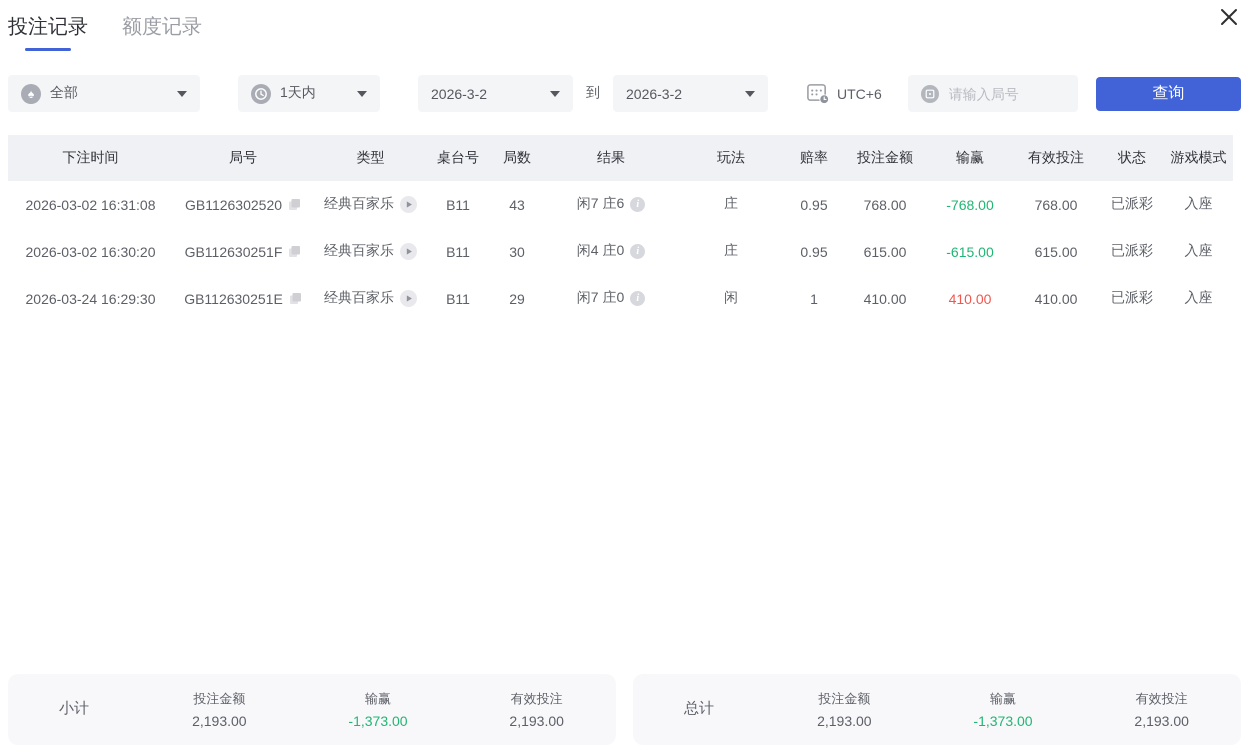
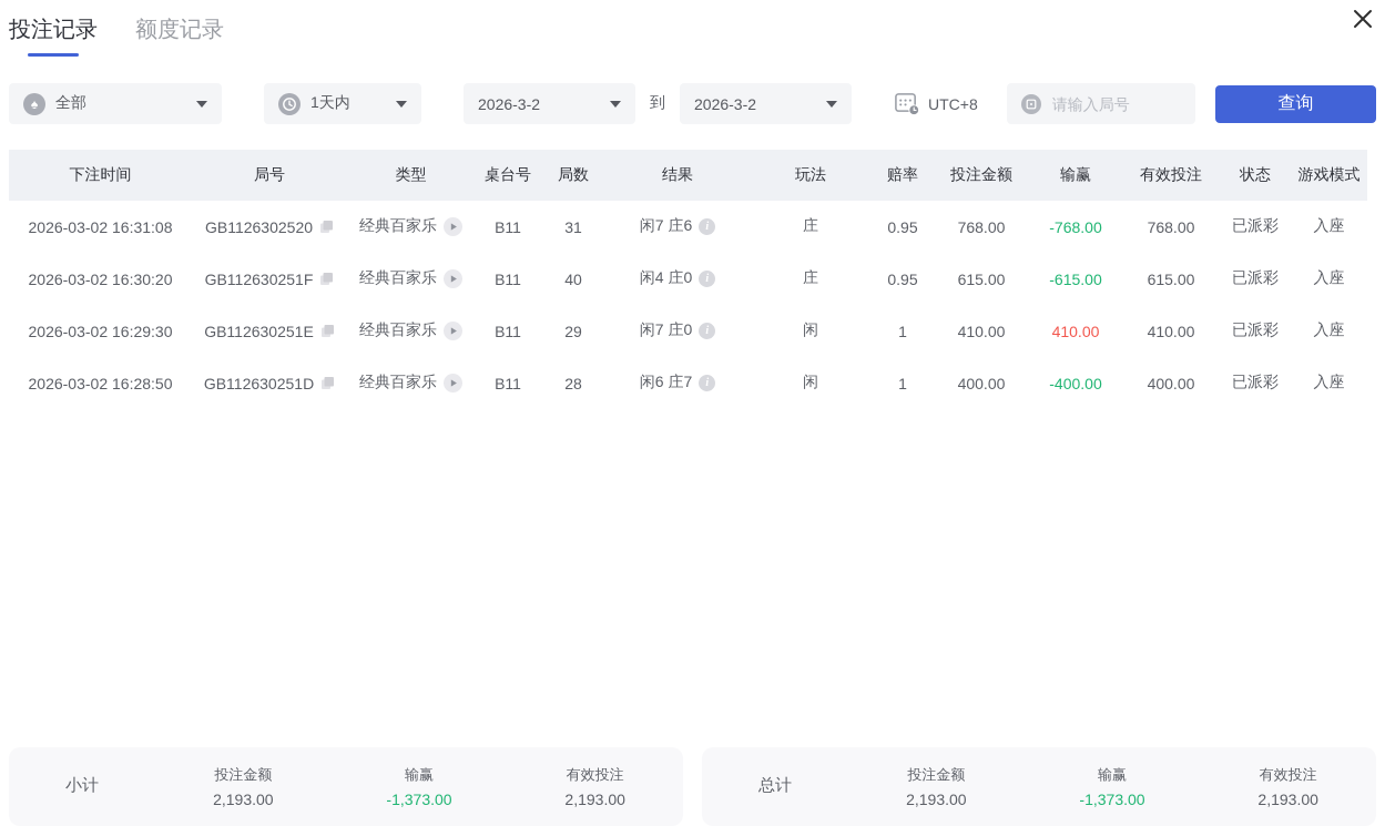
  投注记录
  额度记录
  ♠
  全部
  1天内
  2026-3-2
  到
  2026-3-2
- UTC+6
+ UTC+8
  请输入局号
  查询
  下注时间	局号	类型	桌台号	局数	结果	玩法	赔率	投注金额	输赢	有效投注	状态	游戏模式
- 2026-03-02 16:31:08	GB1126302520	经典百家乐	B11	43	闲7 庄6 i	庄	0.95	768.00	-768.00	768.00	已派彩	入座
+ 2026-03-02 16:31:08	GB1126302520	经典百家乐	B11	31	闲7 庄6 i	庄	0.95	768.00	-768.00	768.00	已派彩	入座
- 2026-03-02 16:30:20	GB112630251F	经典百家乐	B11	30	闲4 庄0 i	庄	0.95	615.00	-615.00	615.00	已派彩	入座
+ 2026-03-02 16:30:20	GB112630251F	经典百家乐	B11	40	闲4 庄0 i	庄	0.95	615.00	-615.00	615.00	已派彩	入座
- 2026-03-24 16:29:30	GB112630251E	经典百家乐	B11	29	闲7 庄0 i	闲	1	410.00	410.00	410.00	已派彩	入座
+ 2026-03-02 16:29:30	GB112630251E	经典百家乐	B11	29	闲7 庄0 i	闲	1	410.00	410.00	410.00	已派彩	入座
+ 2026-03-02 16:28:50	GB112630251D	经典百家乐	B11	28	闲6 庄7 i	闲	1	400.00	-400.00	400.00	已派彩	入座
  小计
  投注金额
  2,193.00
  输赢
  -1,373.00
  有效投注
  2,193.00
  总计
  投注金额
  2,193.00
  输赢
  -1,373.00
  有效投注
  2,193.00
